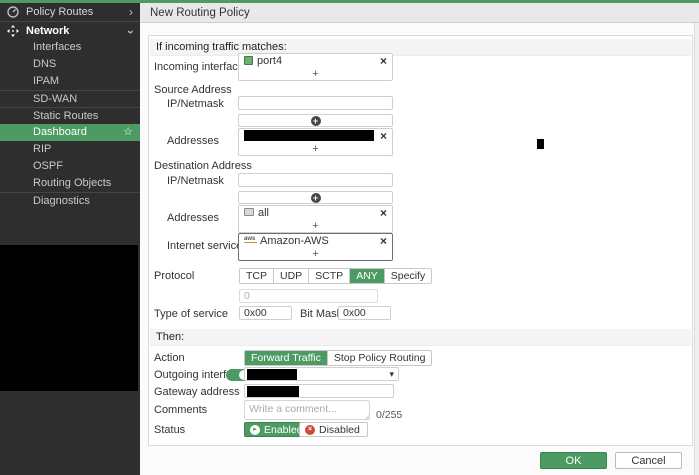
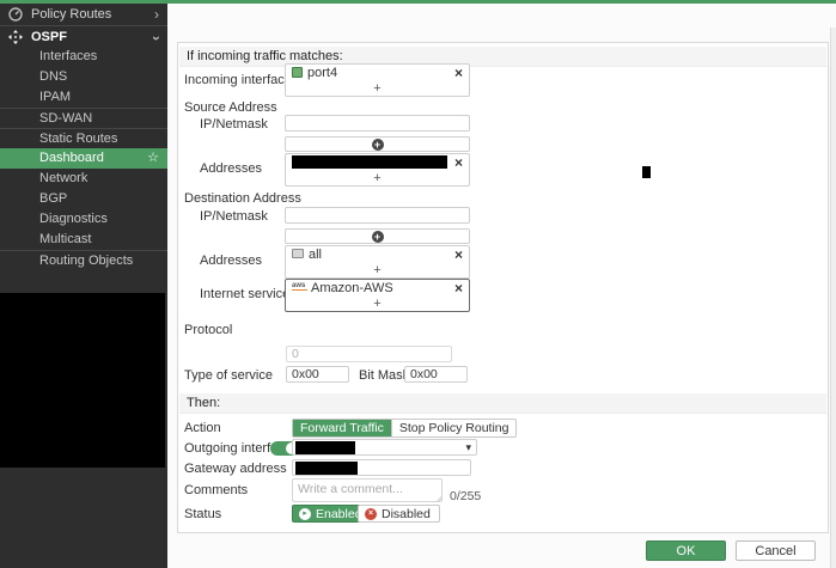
  Policy Routes
  ›
- Network
+ OSPF
  Interfaces
  DNS
  IPAM
  SD-WAN
  Static Routes
  Dashboard
  ☆
- RIP
- OSPF
+ Network
+ BGP
- Routing Objects
+ Diagnostics
+ Multicast
- Diagnostics
+ Routing Objects
- New Routing Policy
  If incoming traffic matches:
  Incoming interfac
  port4
  ×
  +
  Source Address
  IP/Netmask
  +
  Addresses
  ×
  +
  Destination Address
  IP/Netmask
  +
  Addresses
  all
  ×
  +
  Internet servic
  Amazon-AWS
  ×
  +
  Protocol
- TCP
- UDP
- SCTP
- ANY
- Specify
  0
  Type of service
  0x00
  Bit Mas
  0x00
  Then:
  Action
  Forward Traffic
  Stop Policy Routing
  Outgoing interf
  ▾
  Gateway address
  Comments
  Write a comment...
  0/255
  Status
  Enable
  Disabled
  OK
  Cancel
